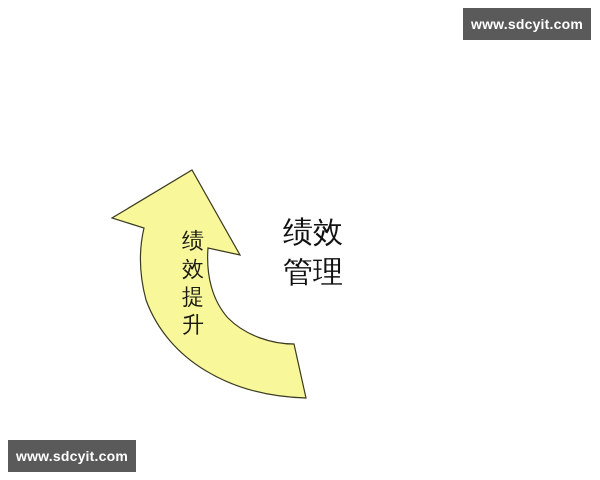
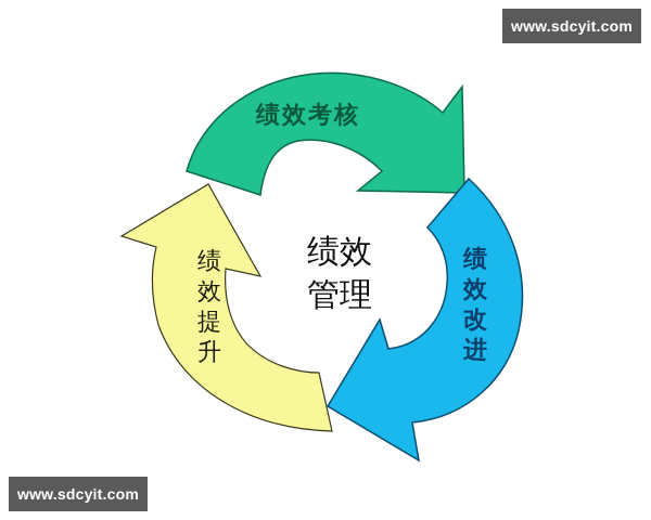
  www.sdcyit.com
  www.sdcyit.com
+ 绩 效 考 核
+ 绩 效 改 进
  绩 效 提 升
  绩效
  管理
